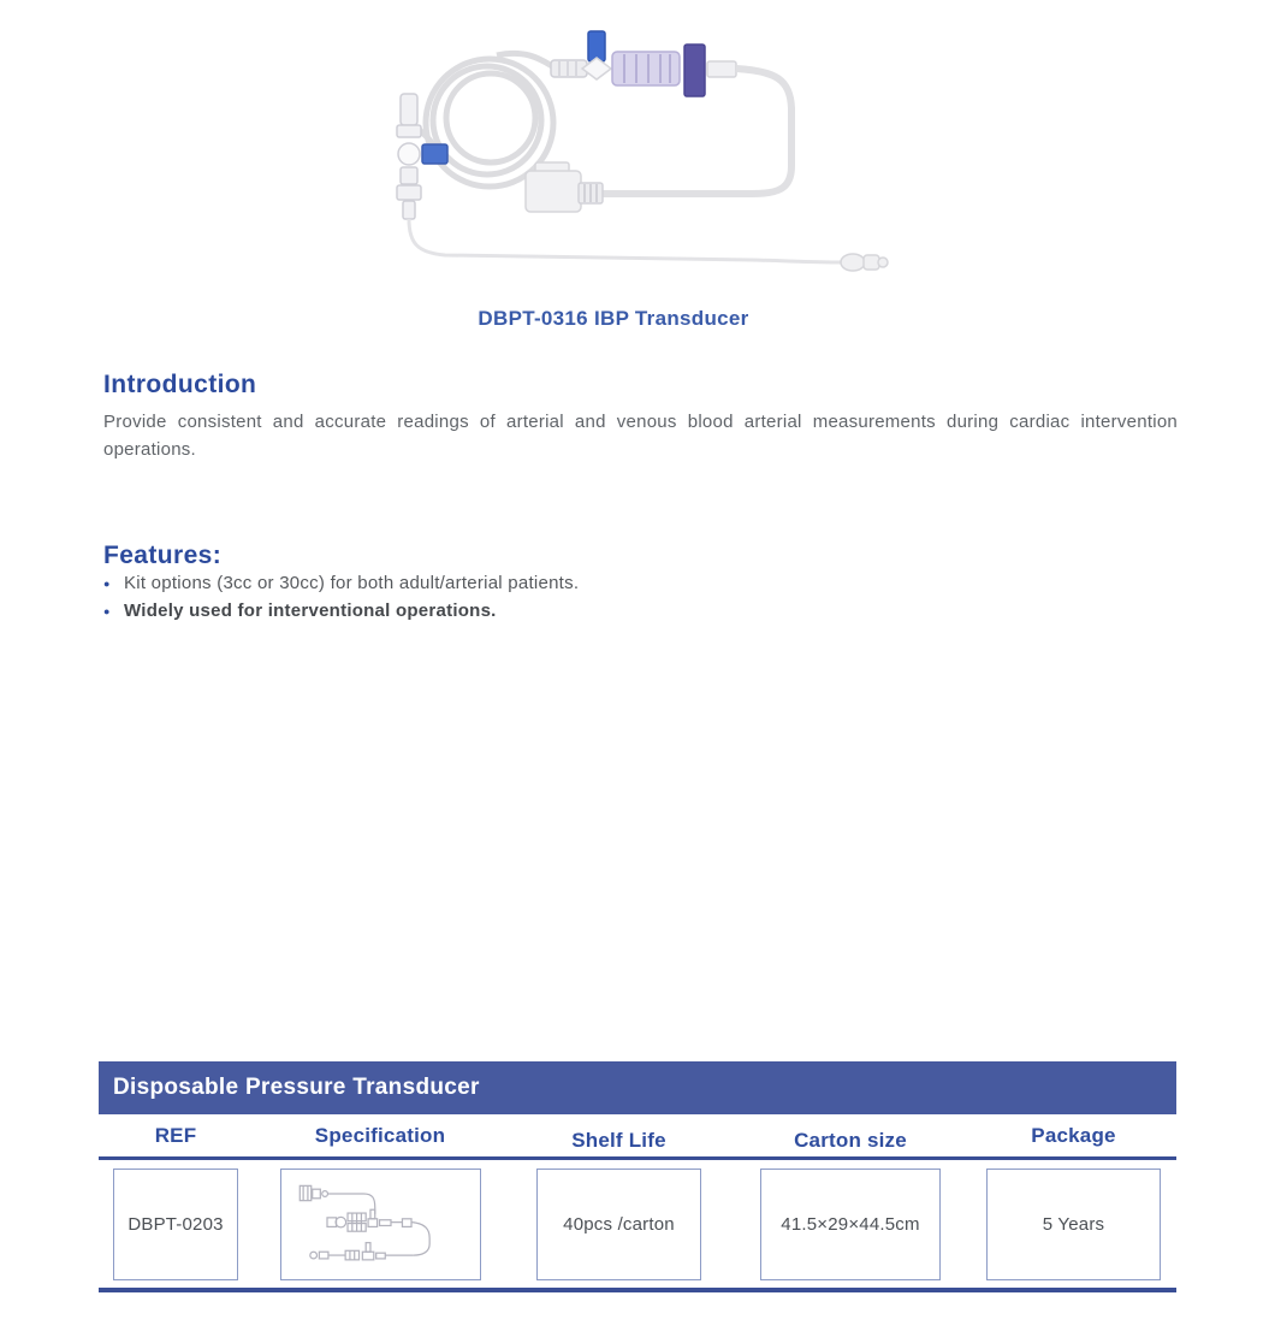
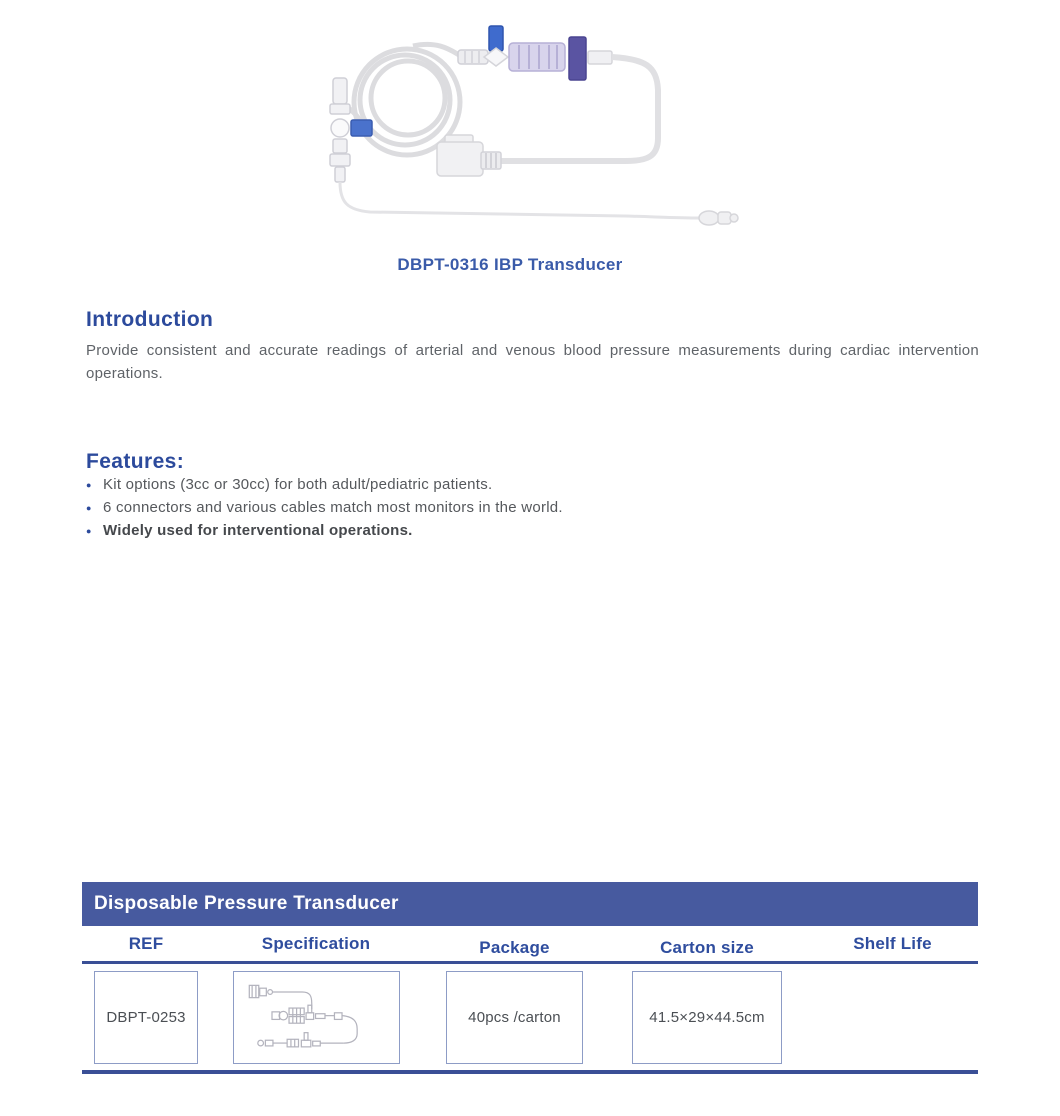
  DBPT-0316 IBP Transducer
  Introduction
- Provide consistent and accurate readings of arterial and venous blood arterial measurements during cardiac intervention operations.
+ Provide consistent and accurate readings of arterial and venous blood pressure measurements during cardiac intervention operations.
  Features:
- Kit options (3cc or 30cc) for both adult/arterial patients.
+ Kit options (3cc or 30cc) for both adult/pediatric patients.
+ 6 connectors and various cables match most monitors in the world.
  Widely used for interventional operations.
  Disposable Pressure Transducer
  REF
  Specification
- Shelf Life
+ Package
  Carton size
- Package
+ Shelf Life
- DBPT-0203
+ DBPT-0253
  40pcs /carton
  41.5×29×44.5cm
- 5 Years
